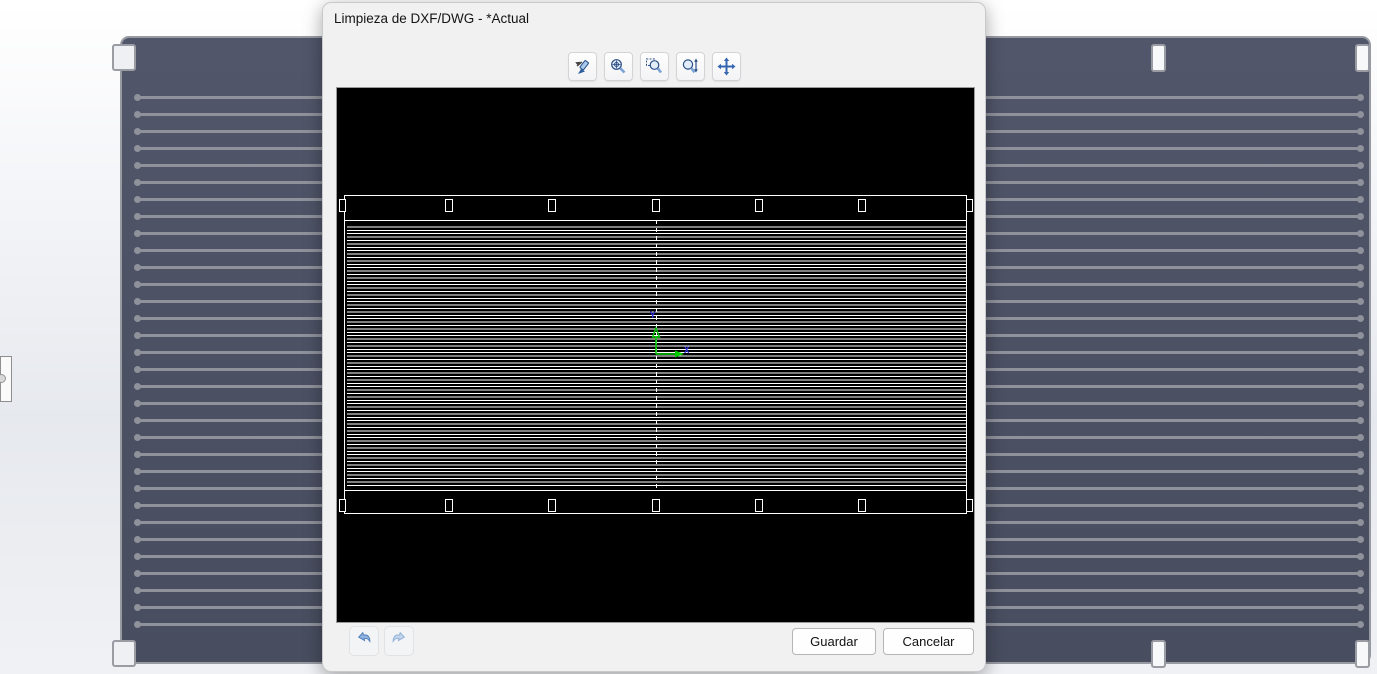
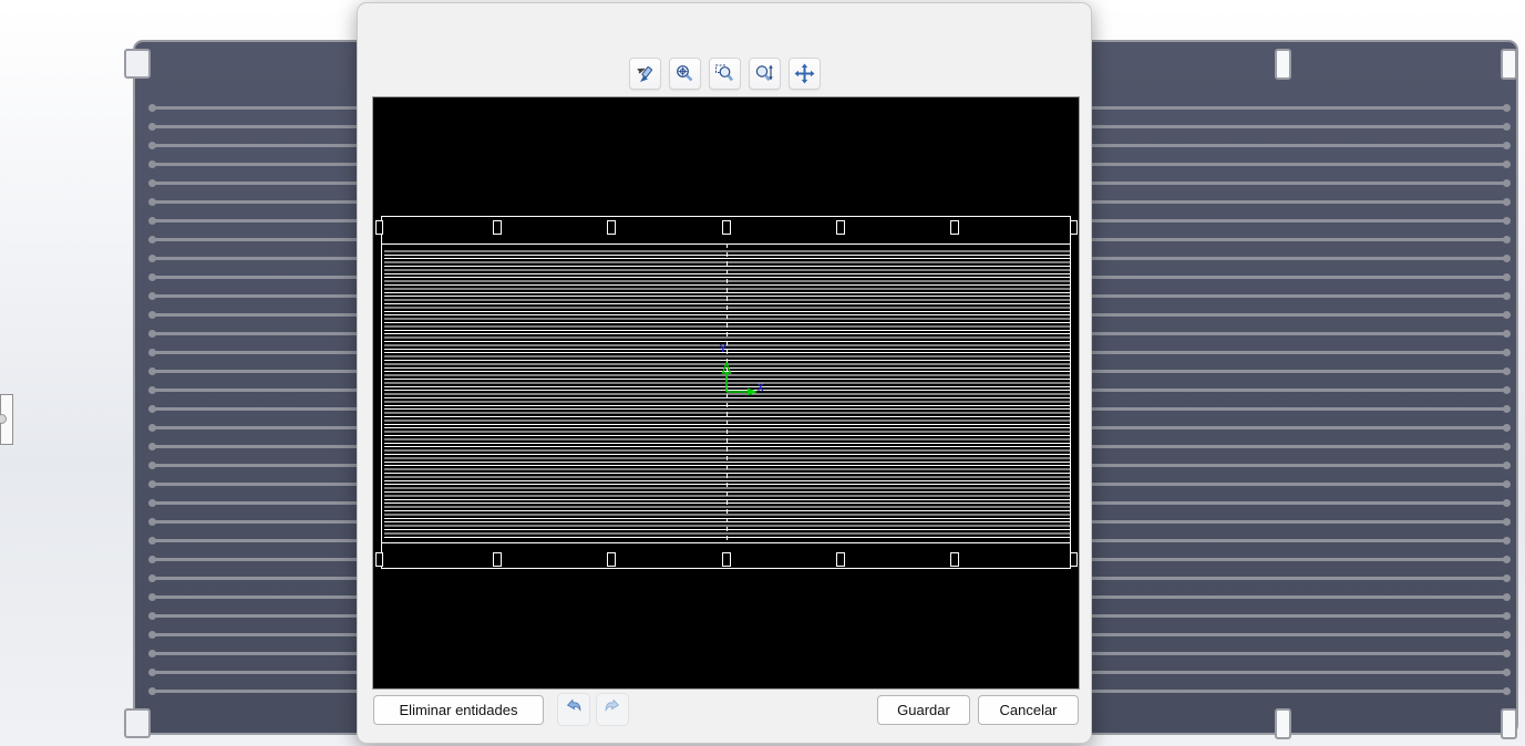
- Limpieza de DXF/DWG - *Actual
  Y
  X
+ Eliminar entidades
  Guardar
  Cancelar
